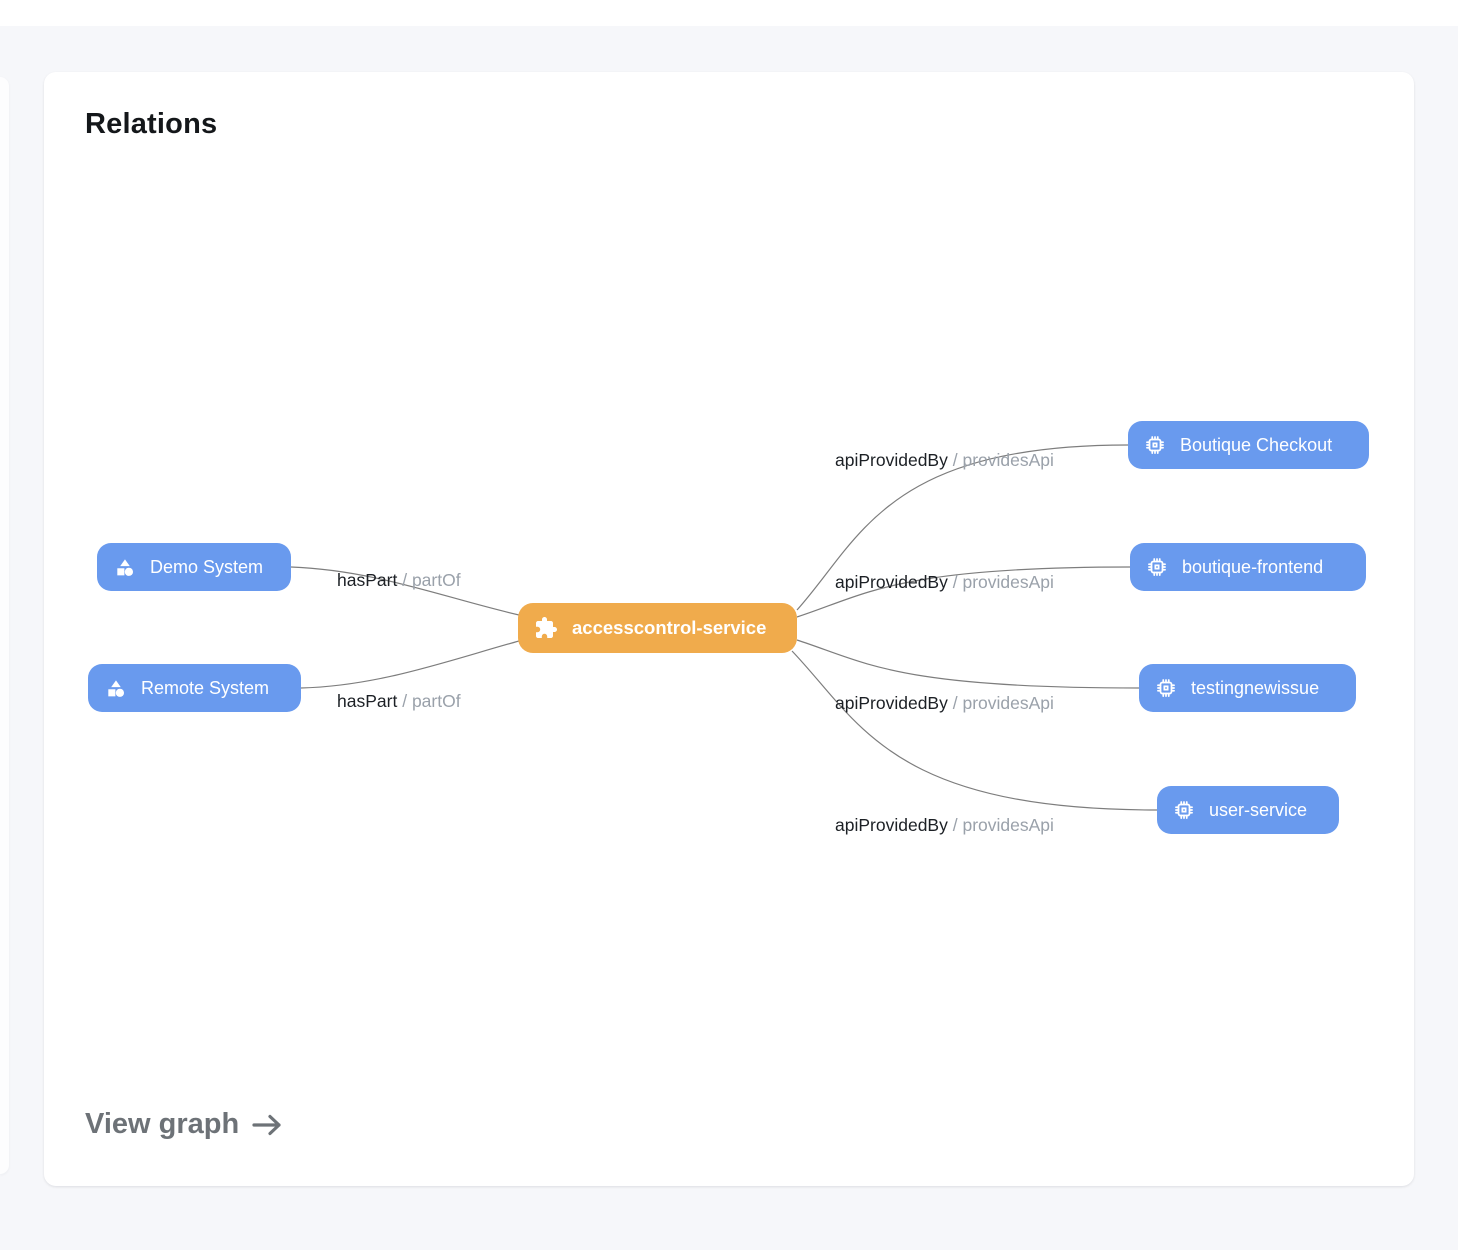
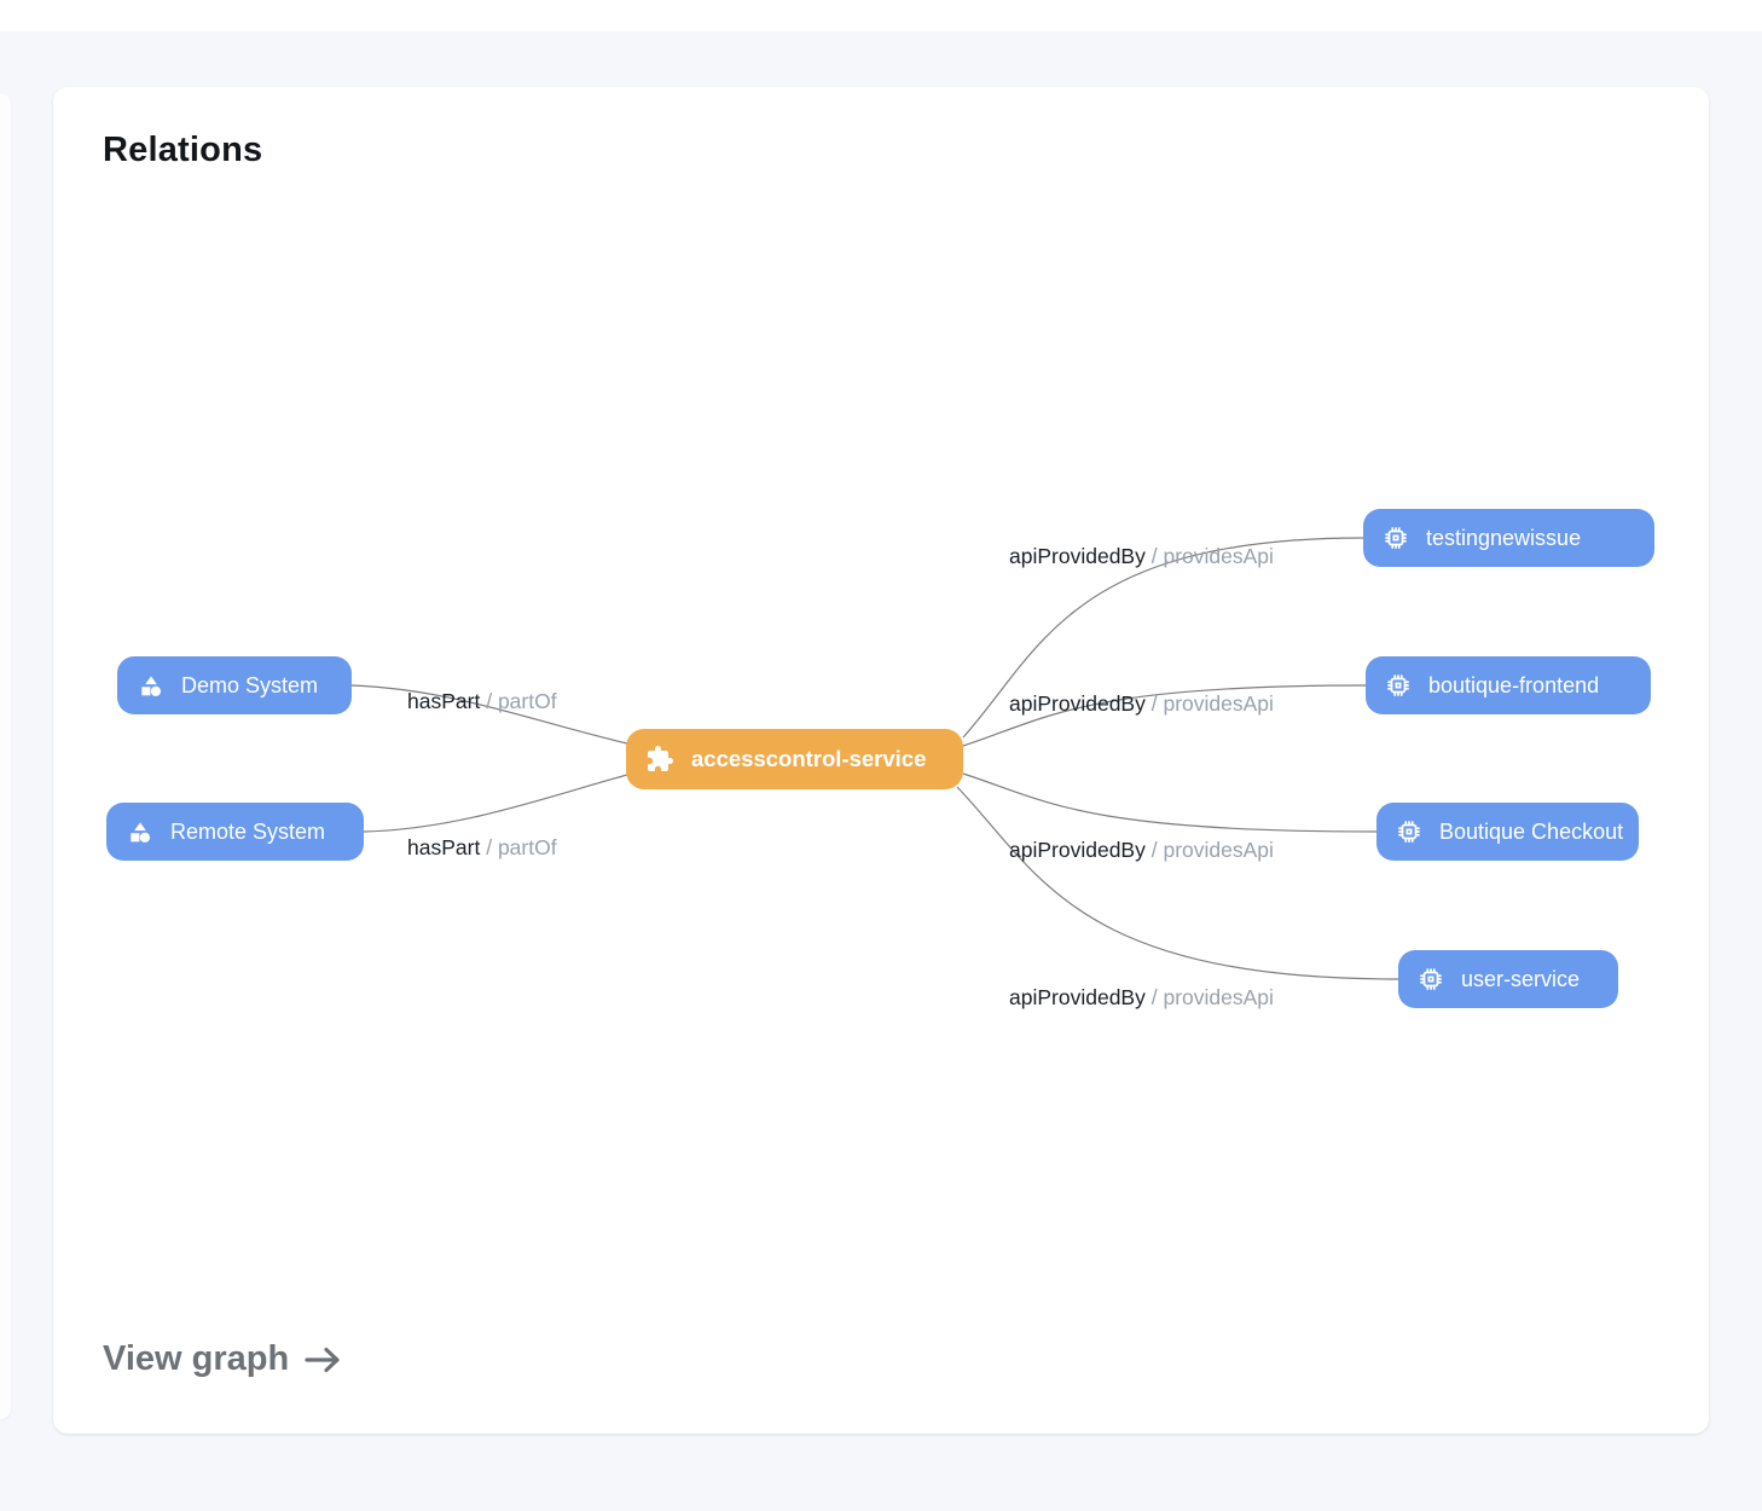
  Relations
  Demo System
  Remote System
  accesscontrol-service
- Boutique Checkout
+ testingnewissue
  boutique-frontend
- testingnewissue
+ Boutique Checkout
  user-service
  hasPart / partOf
  hasPart / partOf
  apiProvidedBy / providesApi
  apiProvidedBy / providesApi
  apiProvidedBy / providesApi
  apiProvidedBy / providesApi
  View graph
